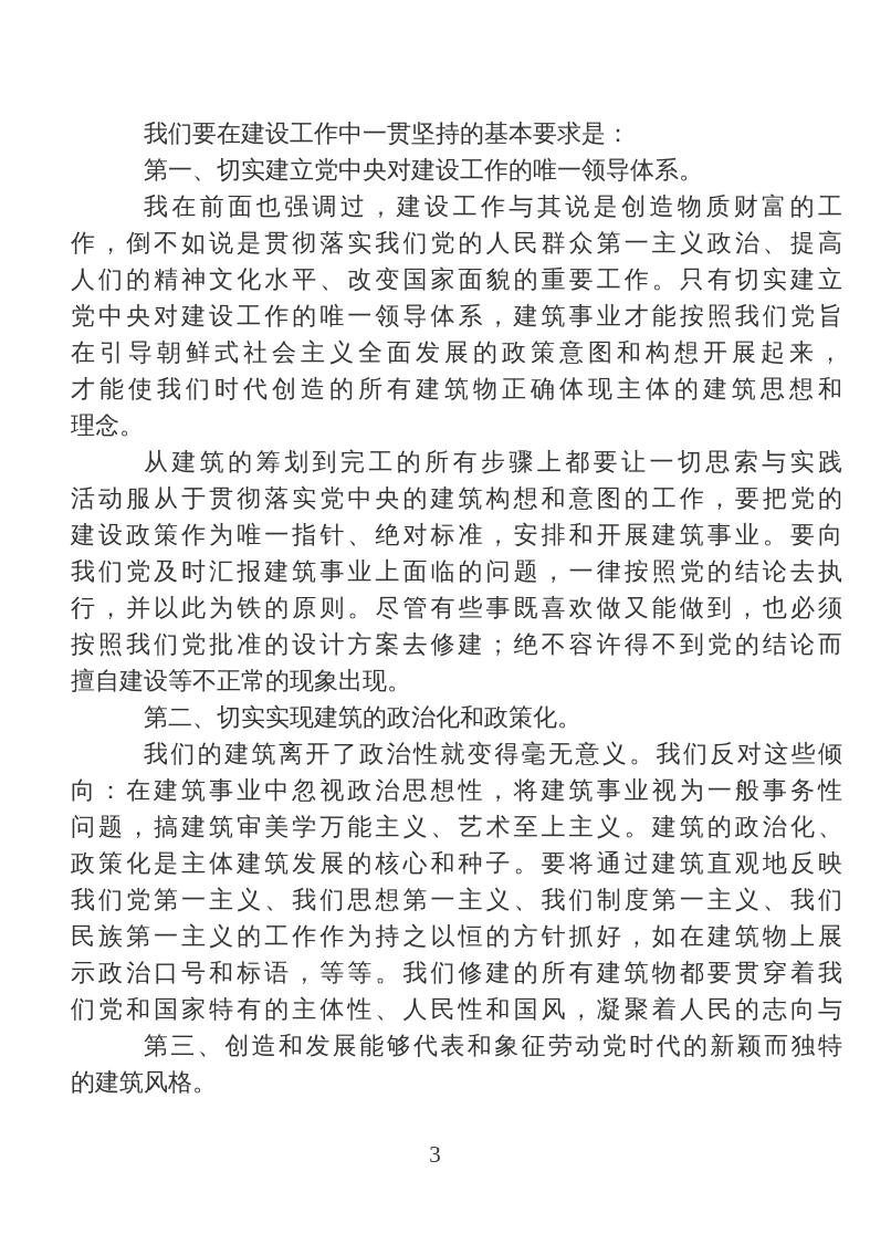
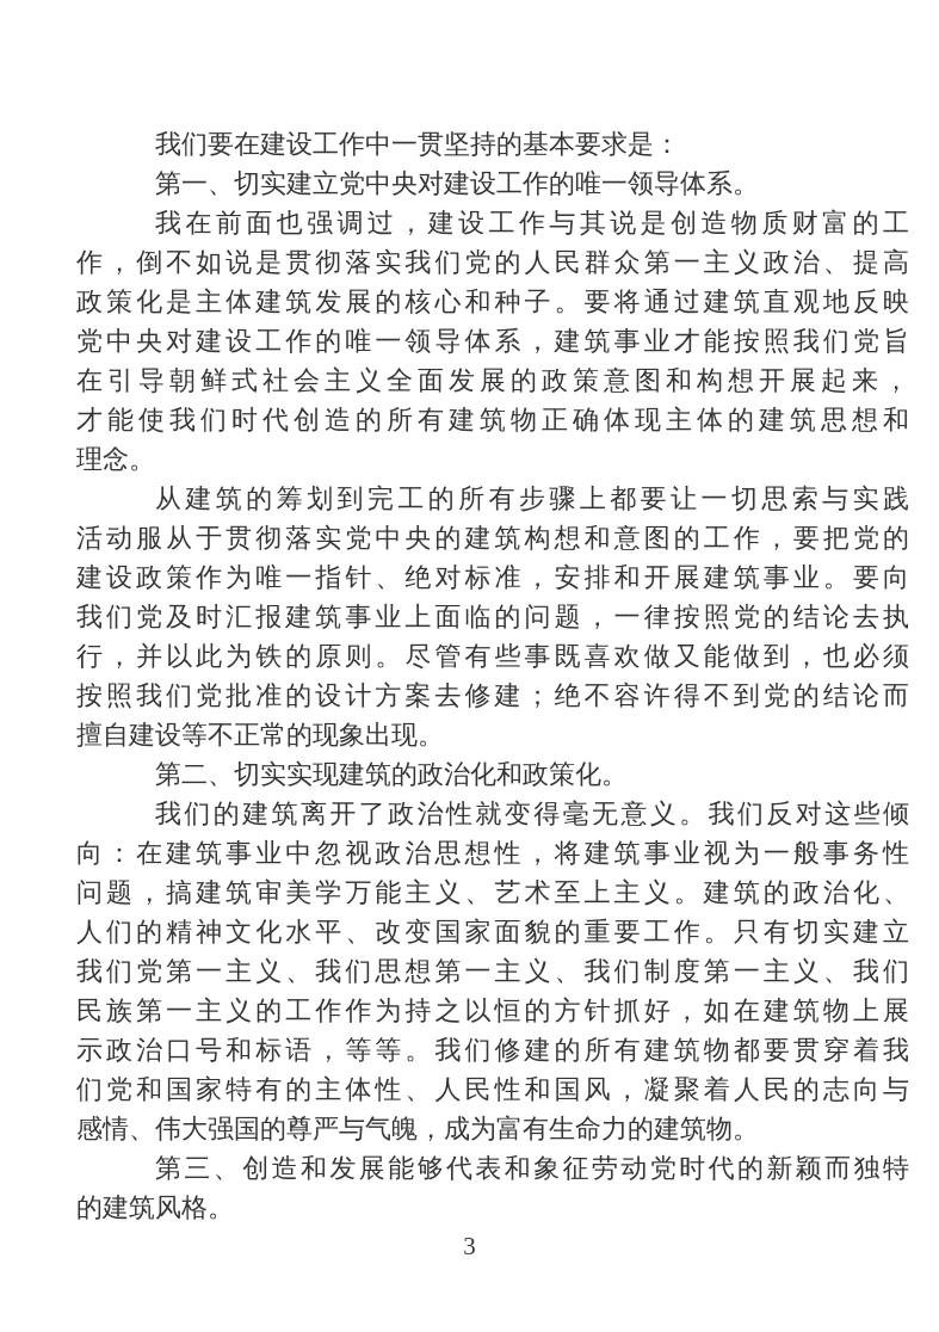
  我们要在建设工作中一贯坚持的基本要求是：
  第一、切实建立党中央对建设工作的唯一领导体系。
  我在前面也强调过，建设工作与其说是创造物质财富的工
  作，倒不如说是贯彻落实我们党的人民群众第一主义政治、提高
- 人们的精神文化水平、改变国家面貌的重要工作。只有切实建立
+ 政策化是主体建筑发展的核心和种子。要将通过建筑直观地反映
  党中央对建设工作的唯一领导体系，建筑事业才能按照我们党旨
  在引导朝鲜式社会主义全面发展的政策意图和构想开展起来，
  才能使我们时代创造的所有建筑物正确体现主体的建筑思想和
  理念。
  从建筑的筹划到完工的所有步骤上都要让一切思索与实践
  活动服从于贯彻落实党中央的建筑构想和意图的工作，要把党的
  建设政策作为唯一指针、绝对标准，安排和开展建筑事业。要向
  我们党及时汇报建筑事业上面临的问题，一律按照党的结论去执
  行，并以此为铁的原则。尽管有些事既喜欢做又能做到，也必须
  按照我们党批准的设计方案去修建；绝不容许得不到党的结论而
  擅自建设等不正常的现象出现。
  第二、切实实现建筑的政治化和政策化。
  我们的建筑离开了政治性就变得毫无意义。我们反对这些倾
  向：在建筑事业中忽视政治思想性，将建筑事业视为一般事务性
  问题，搞建筑审美学万能主义、艺术至上主义。建筑的政治化、
- 政策化是主体建筑发展的核心和种子。要将通过建筑直观地反映
+ 人们的精神文化水平、改变国家面貌的重要工作。只有切实建立
  我们党第一主义、我们思想第一主义、我们制度第一主义、我们
  民族第一主义的工作作为持之以恒的方针抓好，如在建筑物上展
  示政治口号和标语，等等。我们修建的所有建筑物都要贯穿着我
  们党和国家特有的主体性、人民性和国风，凝聚着人民的志向与
+ 感情、伟大强国的尊严与气魄，成为富有生命力的建筑物。
  第三、创造和发展能够代表和象征劳动党时代的新颖而独特
  的建筑风格。
  3
